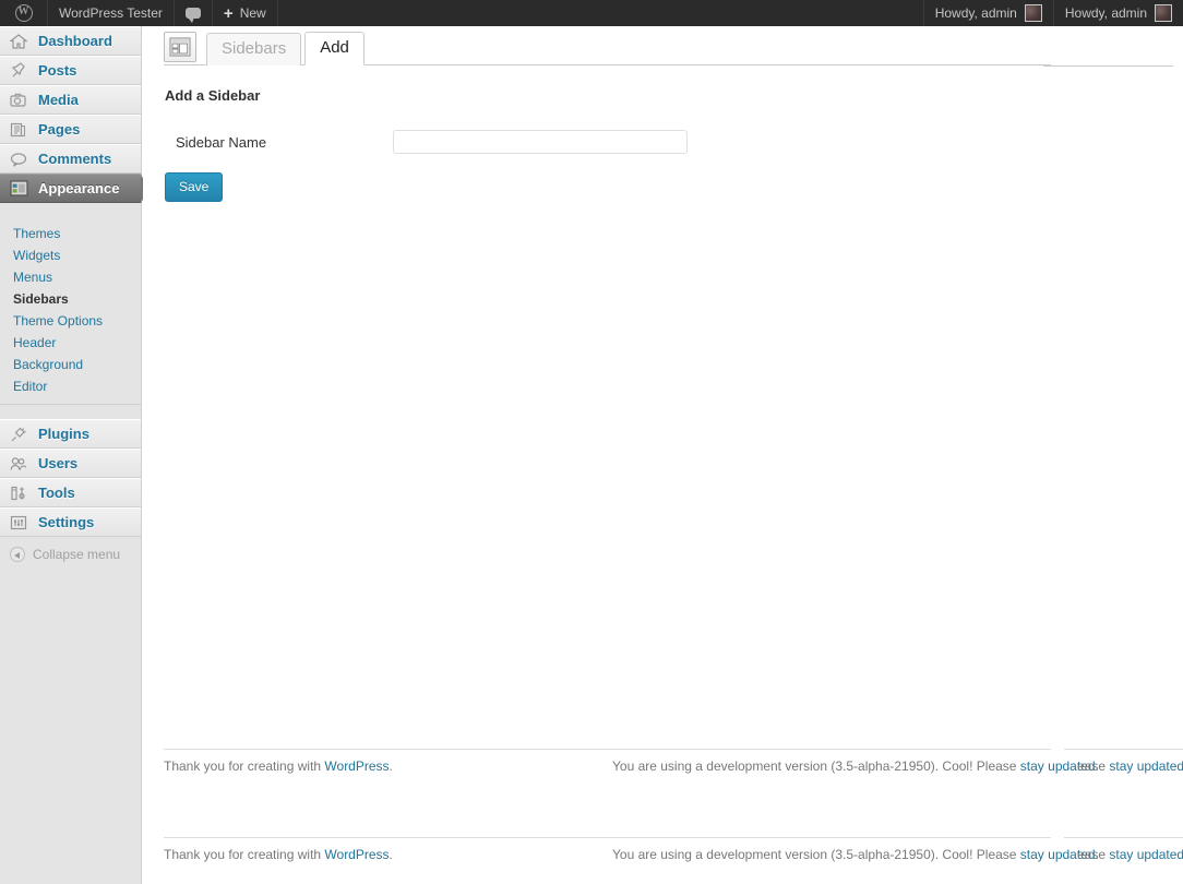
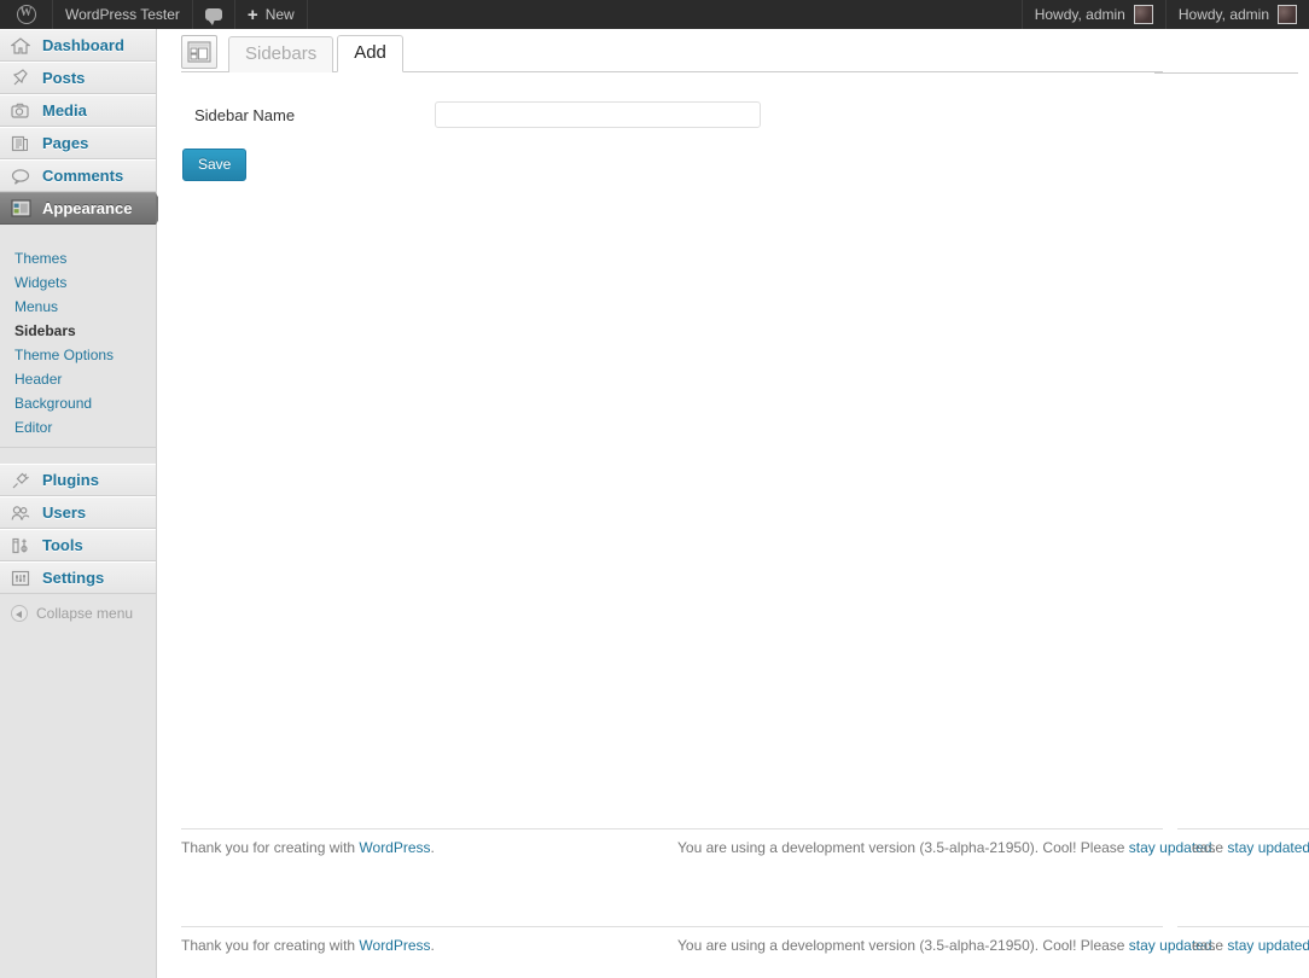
  WordPress Tester
  +
  New
  Howdy, admin
  Howdy, admin
  Dashboard
  Posts
  Media
  Pages
  Comments
  Appearance
  Themes
  Widgets
  Menus
  Sidebars
  Theme Options
  Header
  Background
  Editor
  Plugins
  Users
  Tools
  Settings
  Collapse menu
  Sidebars
  Add
- Add a Sidebar
  Sidebar Name
  Save
  Thank you for creating with WordPress.
  You are using a development version (3.5-alpha-21950). Cool! Please stay updated.
  ease stay updated
  Thank you for creating with WordPress.
  You are using a development version (3.5-alpha-21950). Cool! Please stay updated.
  ease stay updated
